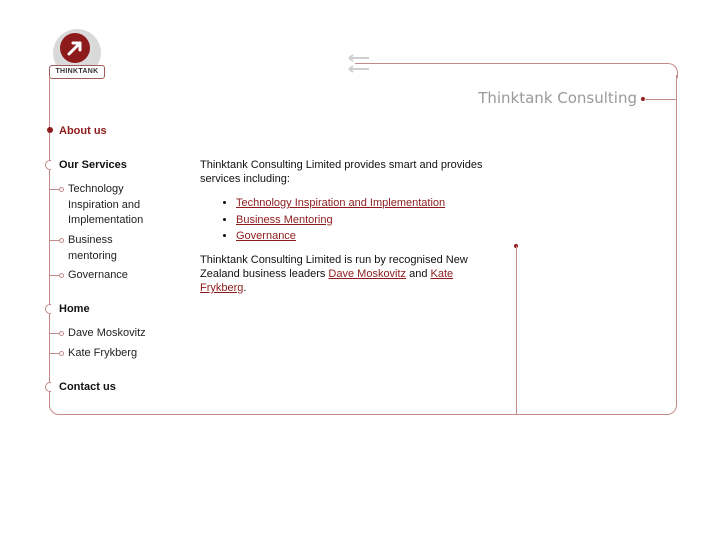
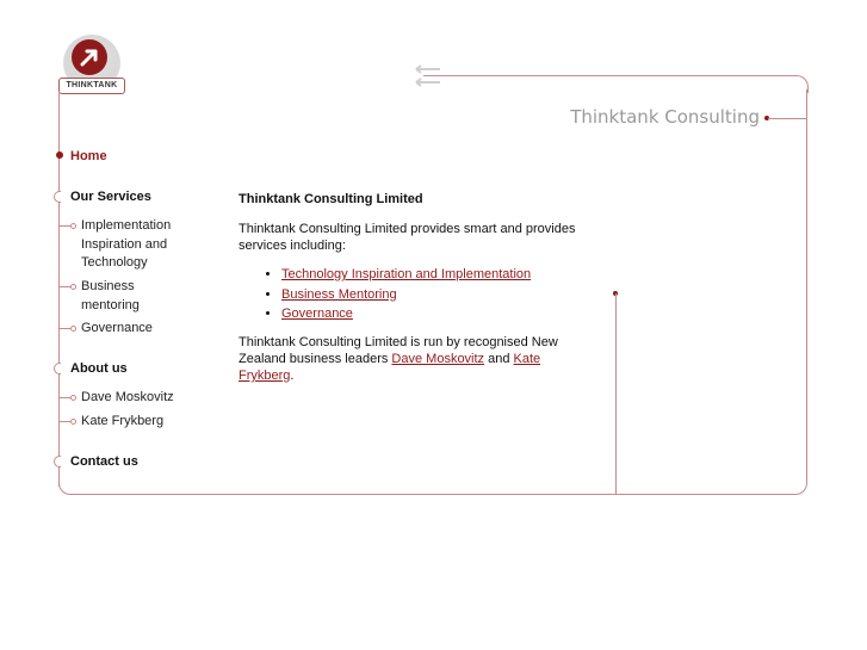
  Thinktank Consulting
- About us
+ Home
  Our Services
- Technology
+ Implementation
  Inspiration and
- Implementation
+ Technology
  Business
  mentoring
  Governance
- Home
+ About us
  Dave Moskovitz
  Kate Frykberg
  Contact us
+ Thinktank Consulting Limited
  Thinktank Consulting Limited provides smart and provides services including:
  Technology Inspiration and Implementation
  Business Mentoring
  Governance
  Thinktank Consulting Limited is run by recognised New Zealand business leaders Dave Moskovitz and Kate Frykberg.
